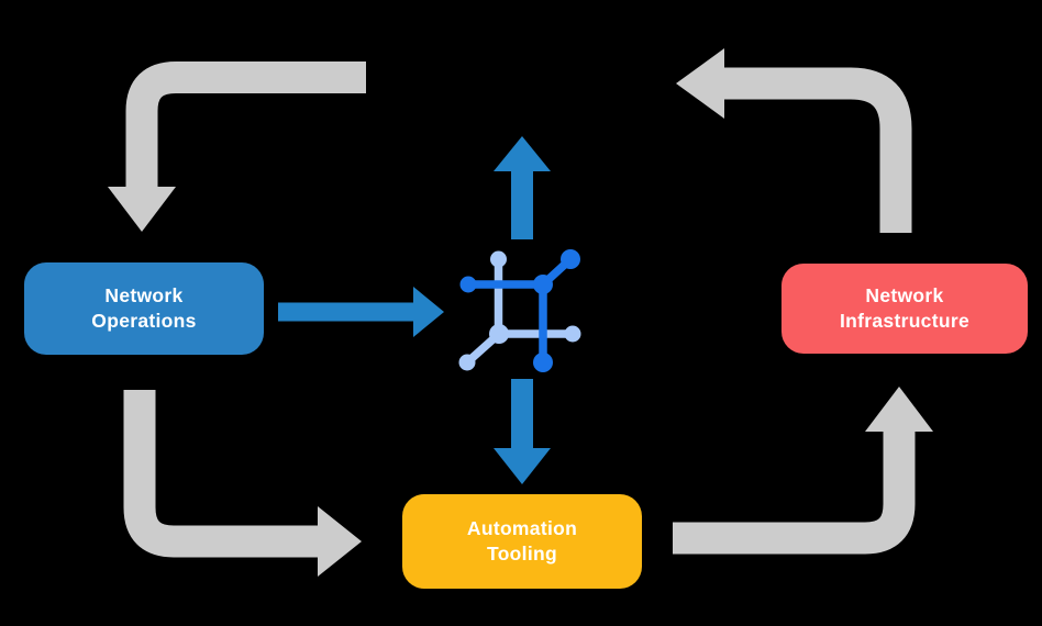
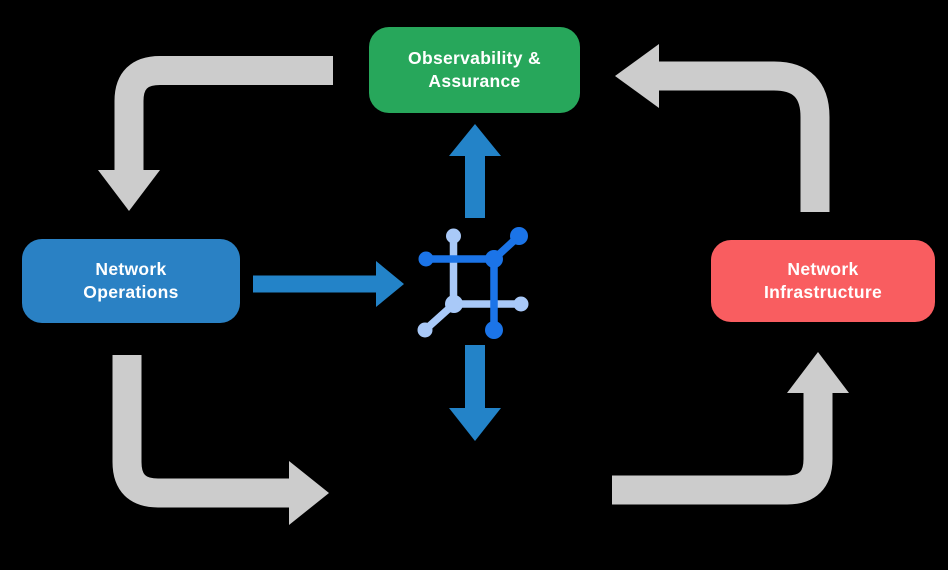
+ Observability &
+ Assurance
  Network
  Operations
  Network
  Infrastructure
- Automation
- Tooling
